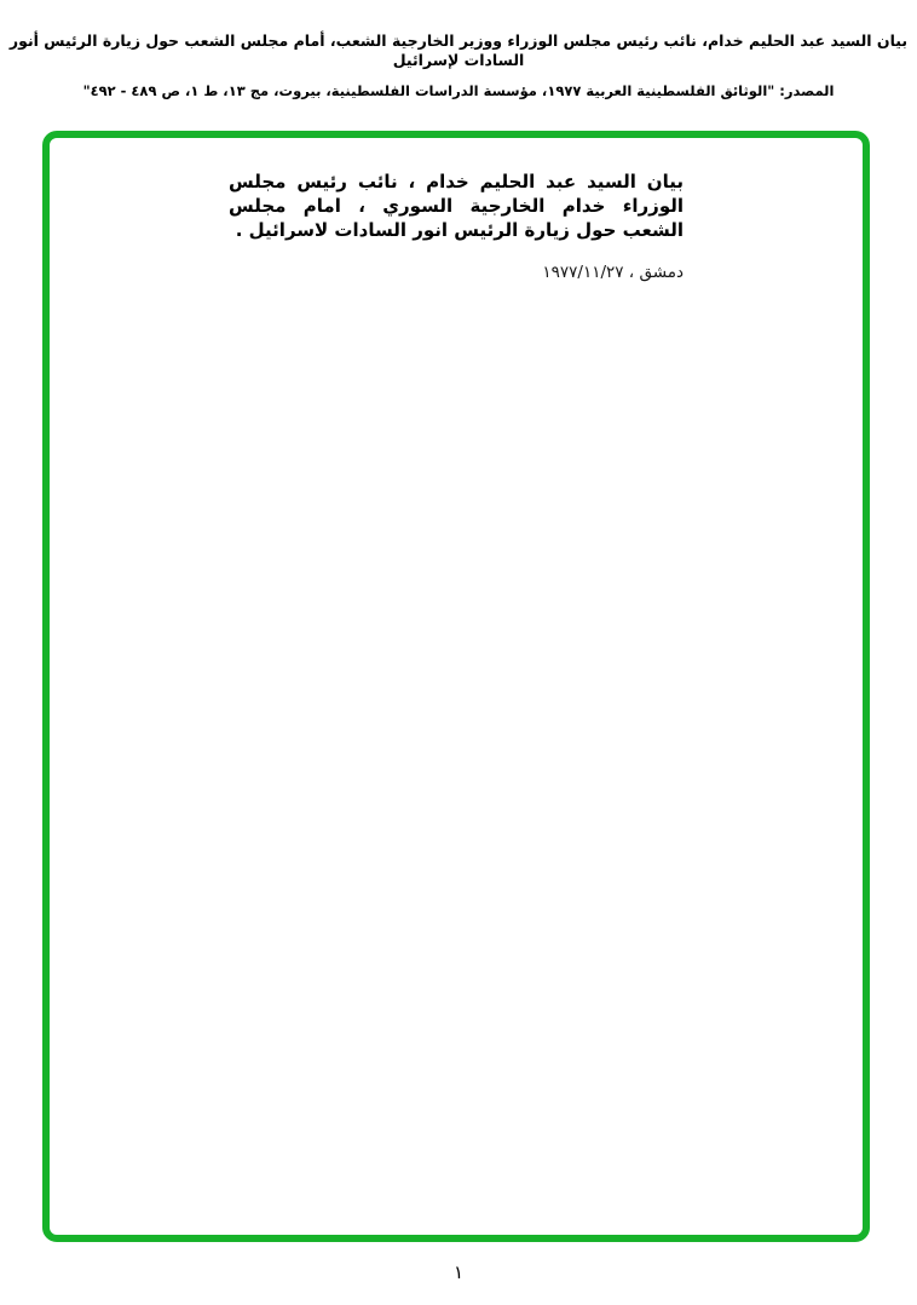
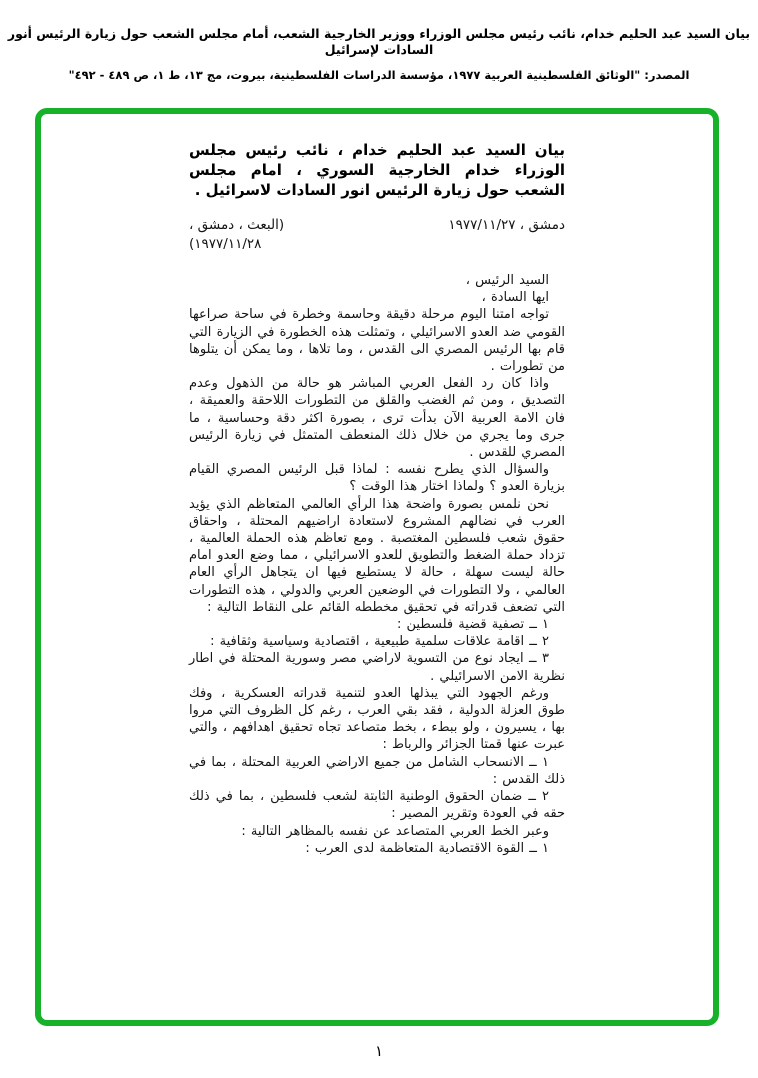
  بيان السيد عبد الحليم خدام، نائب رئيس مجلس الوزراء ووزير الخارجية الشعب، أمام مجلس الشعب حول زيارة الرئيس أنور السادات لإسرائيل
  المصدر: "الوثائق الفلسطينية العربية ١٩٧٧، مؤسسة الدراسات الفلسطينية، بيروت، مج ١٣، ط ١، ص ٤٨٩ - ٤٩٢"
  بيان السيد عبد الحليم خدام ، نائب رئيس مجلس الوزراء خدام الخارجية السوري ، امام مجلس الشعب حول زيارة الرئيس انور السادات لاسرائيل .
  دمشق ، ١٩٧٧/١١/٢٧
+ (البعث ، دمشق ، ١٩٧٧/١١/٢٨)
+ السيد الرئيس ،
+ ايها السادة ،
+ تواجه امتنا اليوم مرحلة دقيقة وحاسمة وخطرة في ساحة صراعها القومي ضد العدو الاسرائيلي ، وتمثلت هذه الخطورة في الزيارة التي قام بها الرئيس المصري الى القدس ، وما تلاها ، وما يمكن أن يتلوها من تطورات .
+ واذا كان رد الفعل العربي المباشر هو حالة من الذهول وعدم التصديق ، ومن ثم الغضب والقلق من التطورات اللاحقة والعميقة ، فان الامة العربية الآن بدأت ترى ، بصورة اكثر دقة وحساسية ، ما جرى وما يجري من خلال ذلك المنعطف المتمثل في زيارة الرئيس المصري للقدس .
+ والسؤال الذي يطرح نفسه : لماذا قبل الرئيس المصري القيام بزيارة العدو ؟ ولماذا اختار هذا الوقت ؟
+ نحن نلمس بصورة واضحة هذا الرأي العالمي المتعاظم الذي يؤيد العرب في نضالهم المشروع لاستعادة اراضيهم المحتلة ، واحقاق حقوق شعب فلسطين المغتصبة . ومع تعاظم هذه الحملة العالمية ، تزداد حملة الضغط والتطويق للعدو الاسرائيلي ، مما وضع العدو امام حالة ليست سهلة ، حالة لا يستطيع فيها ان يتجاهل الرأي العام العالمي ، ولا التطورات في الوضعين العربي والدولي ، هذه التطورات التي تضعف قدراته في تحقيق مخططه القائم على النقاط التالية :
+ ١ ــ تصفية قضية فلسطين :
+ ٢ ــ اقامة علاقات سلمية طبيعية ، اقتصادية وسياسية وثقافية :
+ ٣ ــ ايجاد نوع من التسوية لاراضي مصر وسورية المحتلة في اطار نظرية الامن الاسرائيلي .
+ ورغم الجهود التي يبذلها العدو لتنمية قدراته العسكرية ، وفك طوق العزلة الدولية ، فقد بقي العرب ، رغم كل الظروف التي مروا بها ، يسيرون ، ولو ببطء ، بخط متصاعد تجاه تحقيق اهدافهم ، والتي عبرت عنها قمتا الجزائر والرباط :
+ ١ ــ الانسحاب الشامل من جميع الاراضي العربية المحتلة ، بما في ذلك القدس :
+ ٢ ــ ضمان الحقوق الوطنية الثابتة لشعب فلسطين ، بما في ذلك حقه في العودة وتقرير المصير :
+ وعبر الخط العربي المتصاعد عن نفسه بالمظاهر التالية :
+ ١ ــ القوة الاقتصادية المتعاظمة لدى العرب :
  ١
